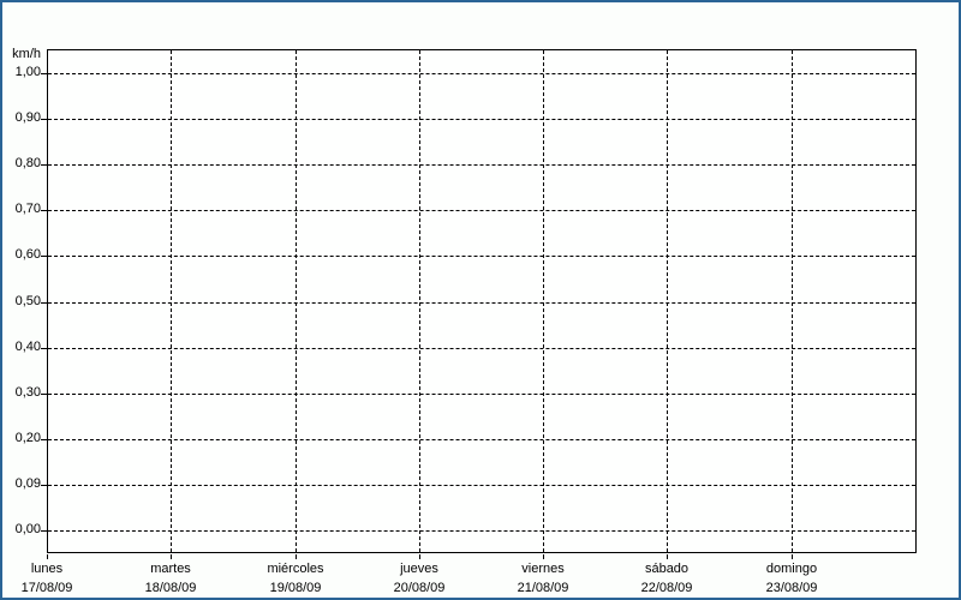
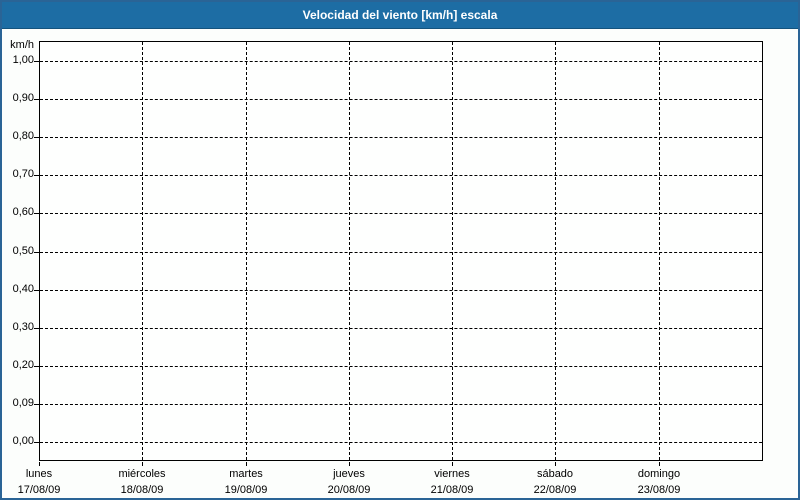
+ Velocidad del viento [km/h] escala
  km/h
  1,00
  0,90
  0,80
  0,70
  0,60
  0,50
  0,40
  0,30
  0,20
  0,09
  0,00
  lunes
  17/08/09
- martes
+ miércoles
  18/08/09
- miércoles
+ martes
  19/08/09
  jueves
  20/08/09
  viernes
  21/08/09
  sábado
  22/08/09
  domingo
  23/08/09
